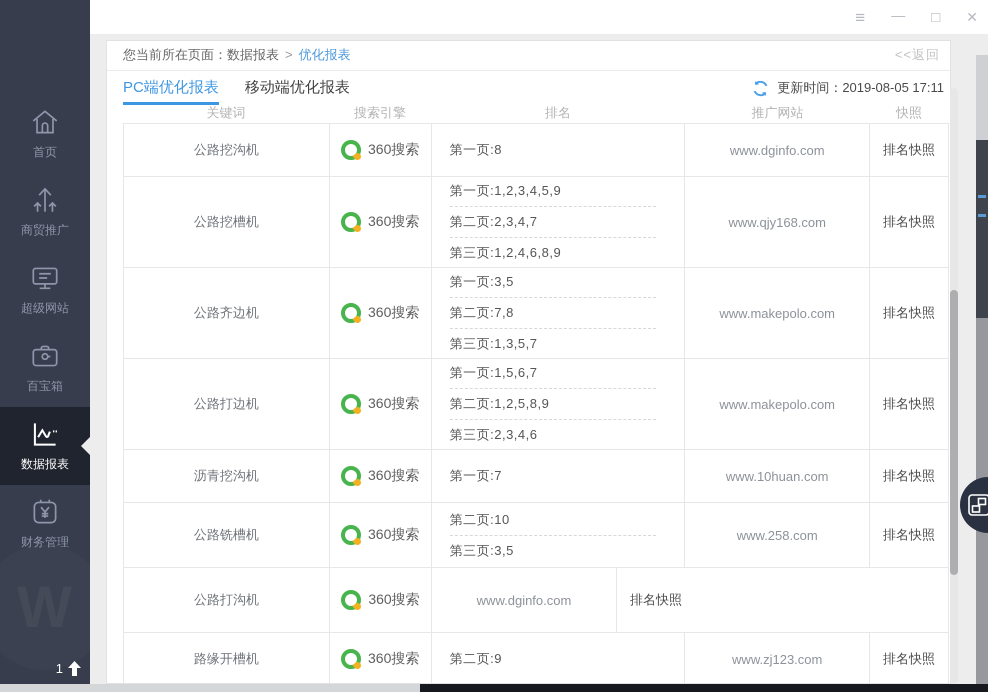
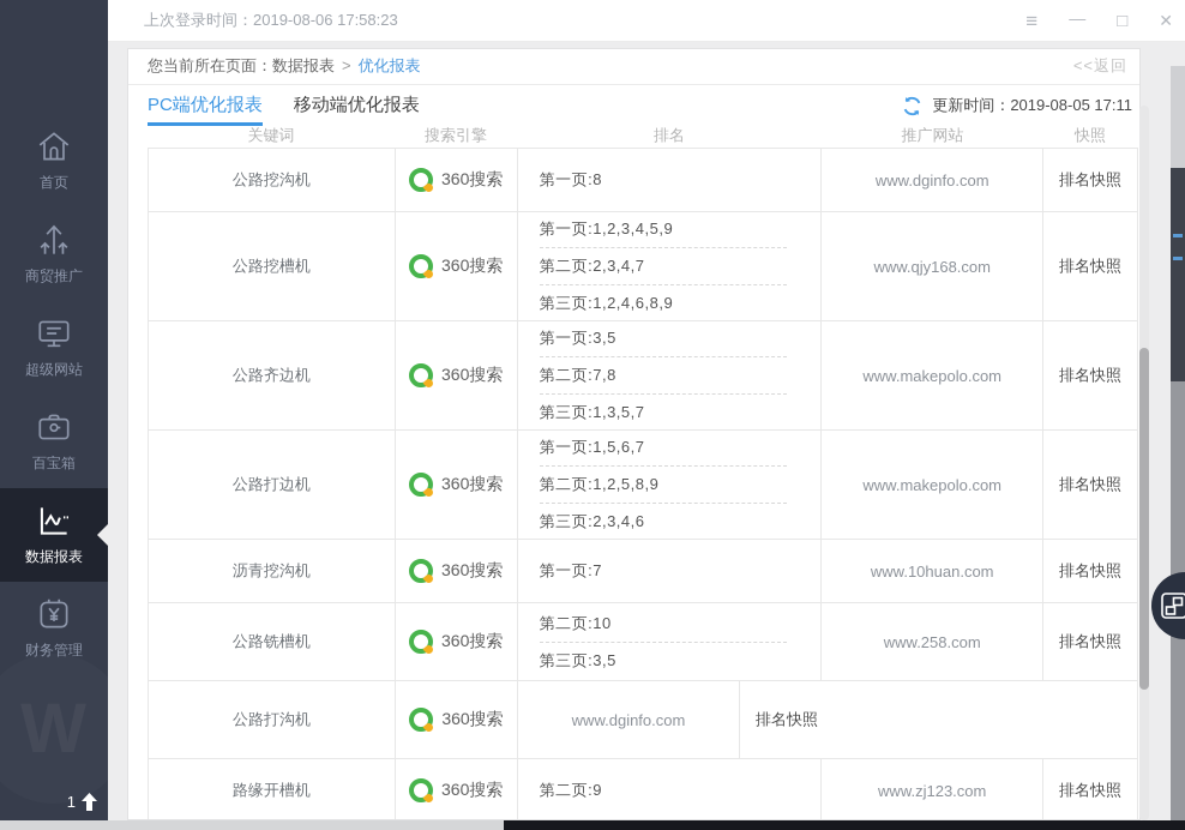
  首页
  商贸推广
  超级网站
  百宝箱
  数据报表
  财务管理
  1
+ 上次登录时间：2019-08-06 17:58:23
  ≡
  —
  □
  ✕
  您当前所在页面：
  数据报表
  >
  优化报表
  <<返回
  PC端优化报表
  移动端优化报表
  更新时间：2019-08-05 17:11
  关键词
  搜索引擎
  排名
  推广网站
  快照
  公路挖沟机
  360搜索
  第一页:8
  www.dginfo.com
  排名快照
  公路挖槽机
  360搜索
  第一页:1,2,3,4,5,9
  第二页:2,3,4,7
  第三页:1,2,4,6,8,9
  www.qjy168.com
  排名快照
  公路齐边机
  360搜索
  第一页:3,5
  第二页:7,8
  第三页:1,3,5,7
  www.makepolo.com
  排名快照
  公路打边机
  360搜索
  第一页:1,5,6,7
  第二页:1,2,5,8,9
  第三页:2,3,4,6
  www.makepolo.com
  排名快照
  沥青挖沟机
  360搜索
  第一页:7
  www.10huan.com
  排名快照
  公路铣槽机
  360搜索
  第二页:10
  第三页:3,5
  www.258.com
  排名快照
  公路打沟机
  360搜索
  www.dginfo.com
  排名快照
  路缘开槽机
  360搜索
  第二页:9
  www.zj123.com
  排名快照
